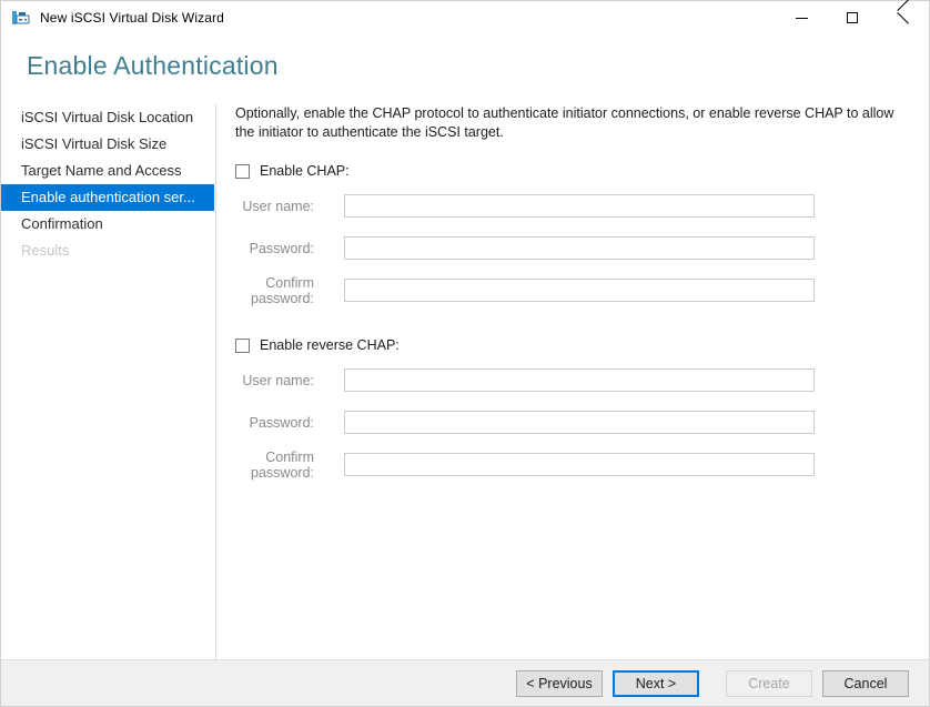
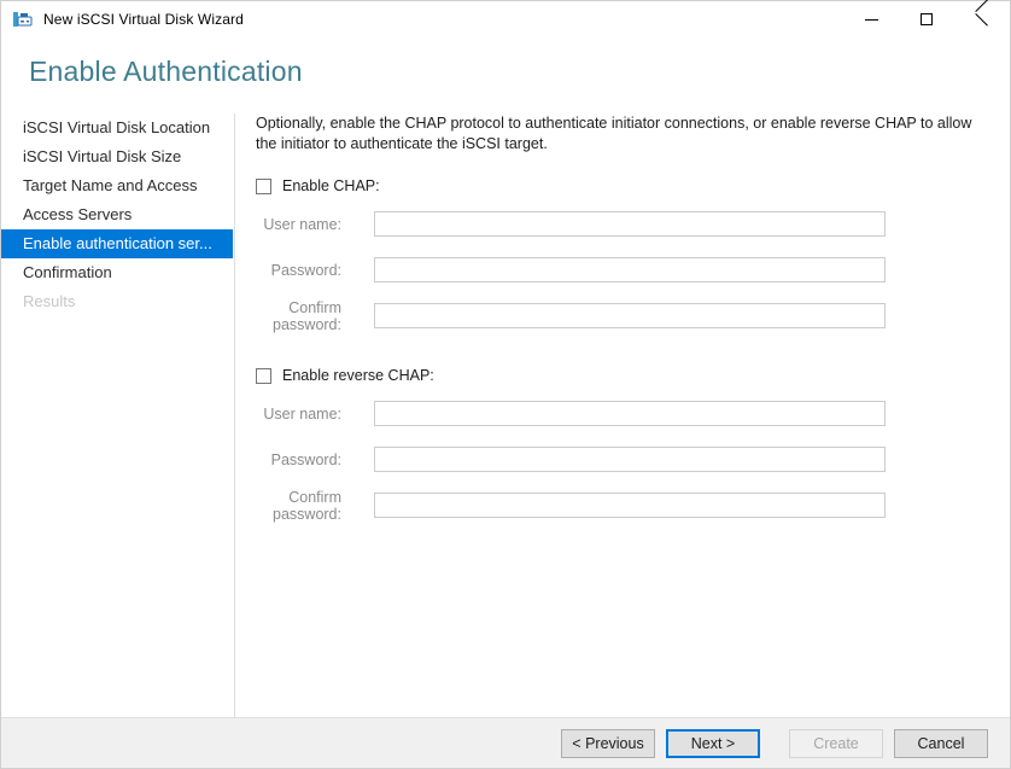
  New iSCSI Virtual Disk Wizard
  Enable Authentication
  iSCSI Virtual Disk Location
  iSCSI Virtual Disk Size
  Target Name and Access
+ Access Servers
  Enable authentication ser...
  Confirmation
  Results
  Optionally, enable the CHAP protocol to authenticate initiator connections, or enable reverse CHAP to allow the initiator to authenticate the iSCSI target.
  Enable CHAP:
  User name:
  Password:
  Confirm password:
  Enable reverse CHAP:
  User name:
  Password:
  Confirm password:
  < Previous
  Next >
  Create
  Cancel
